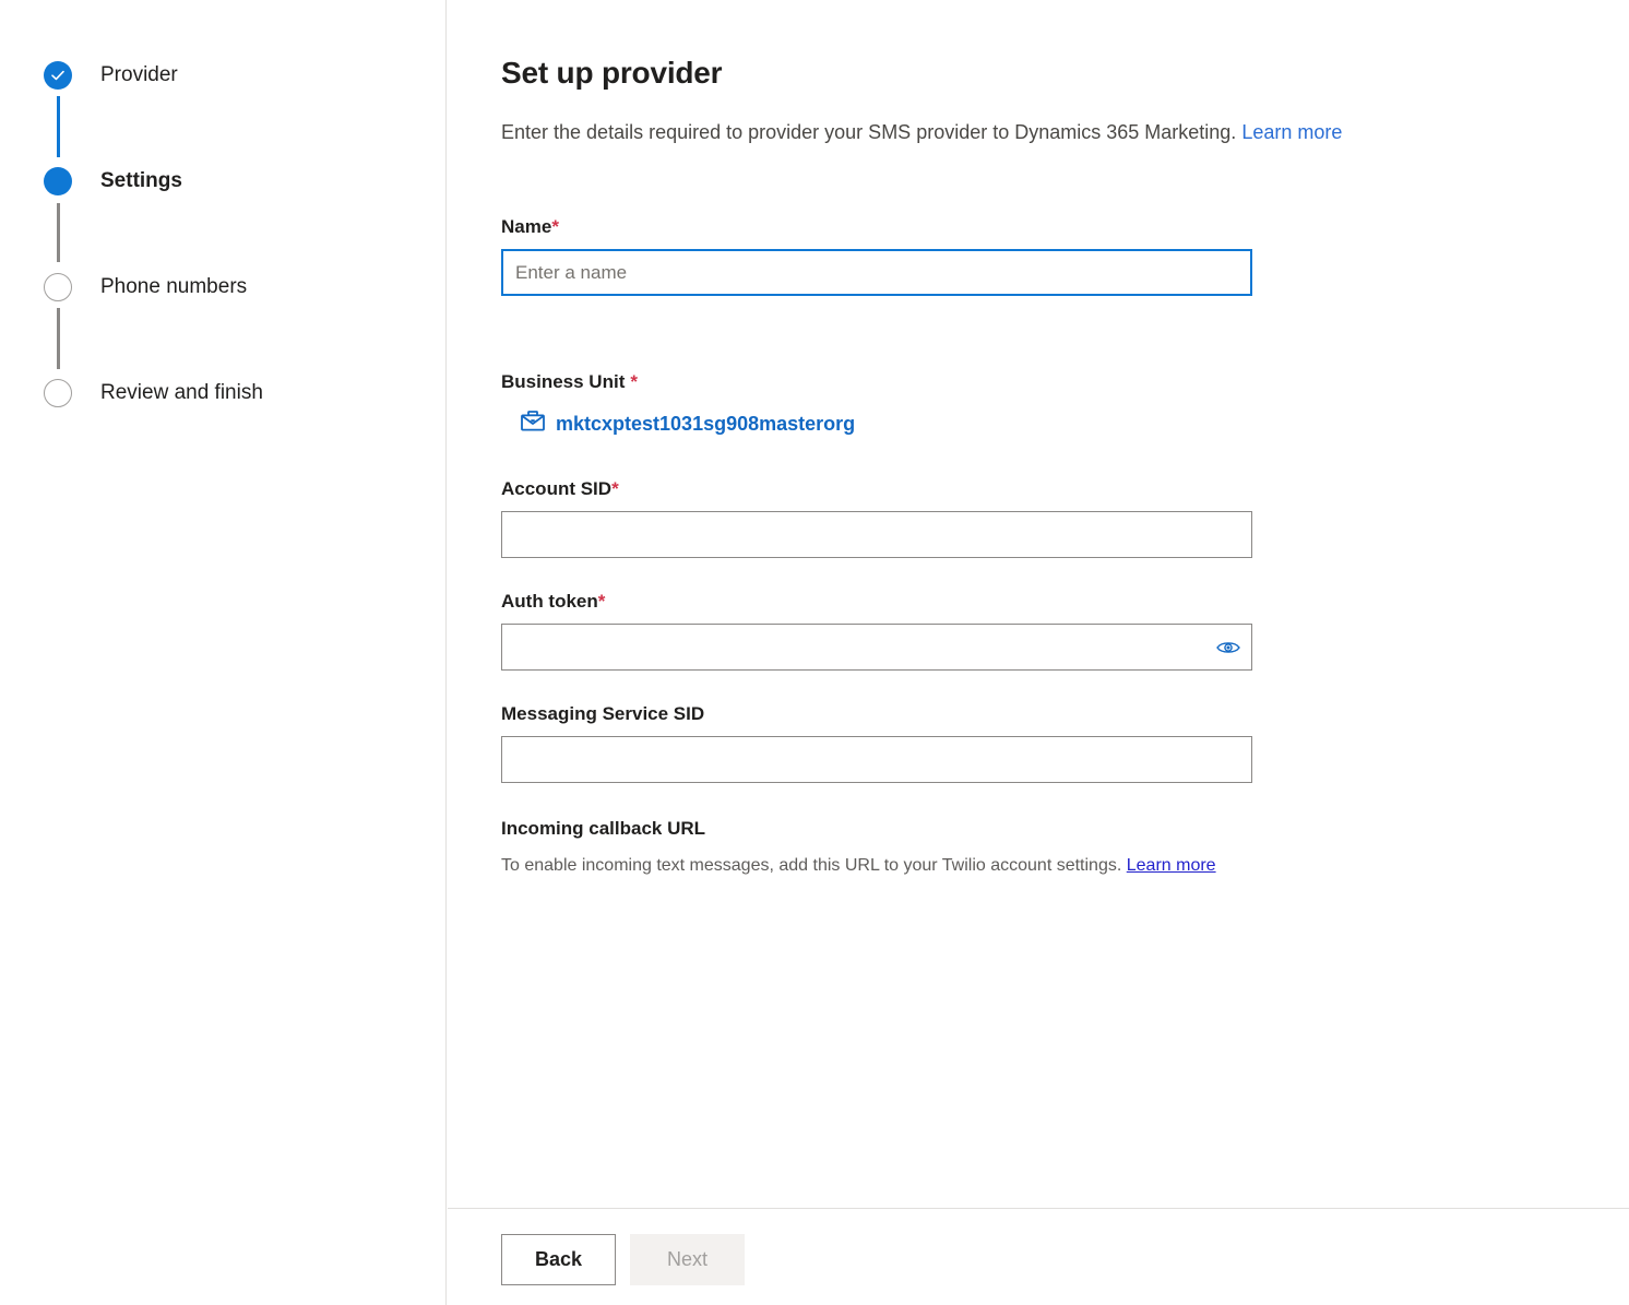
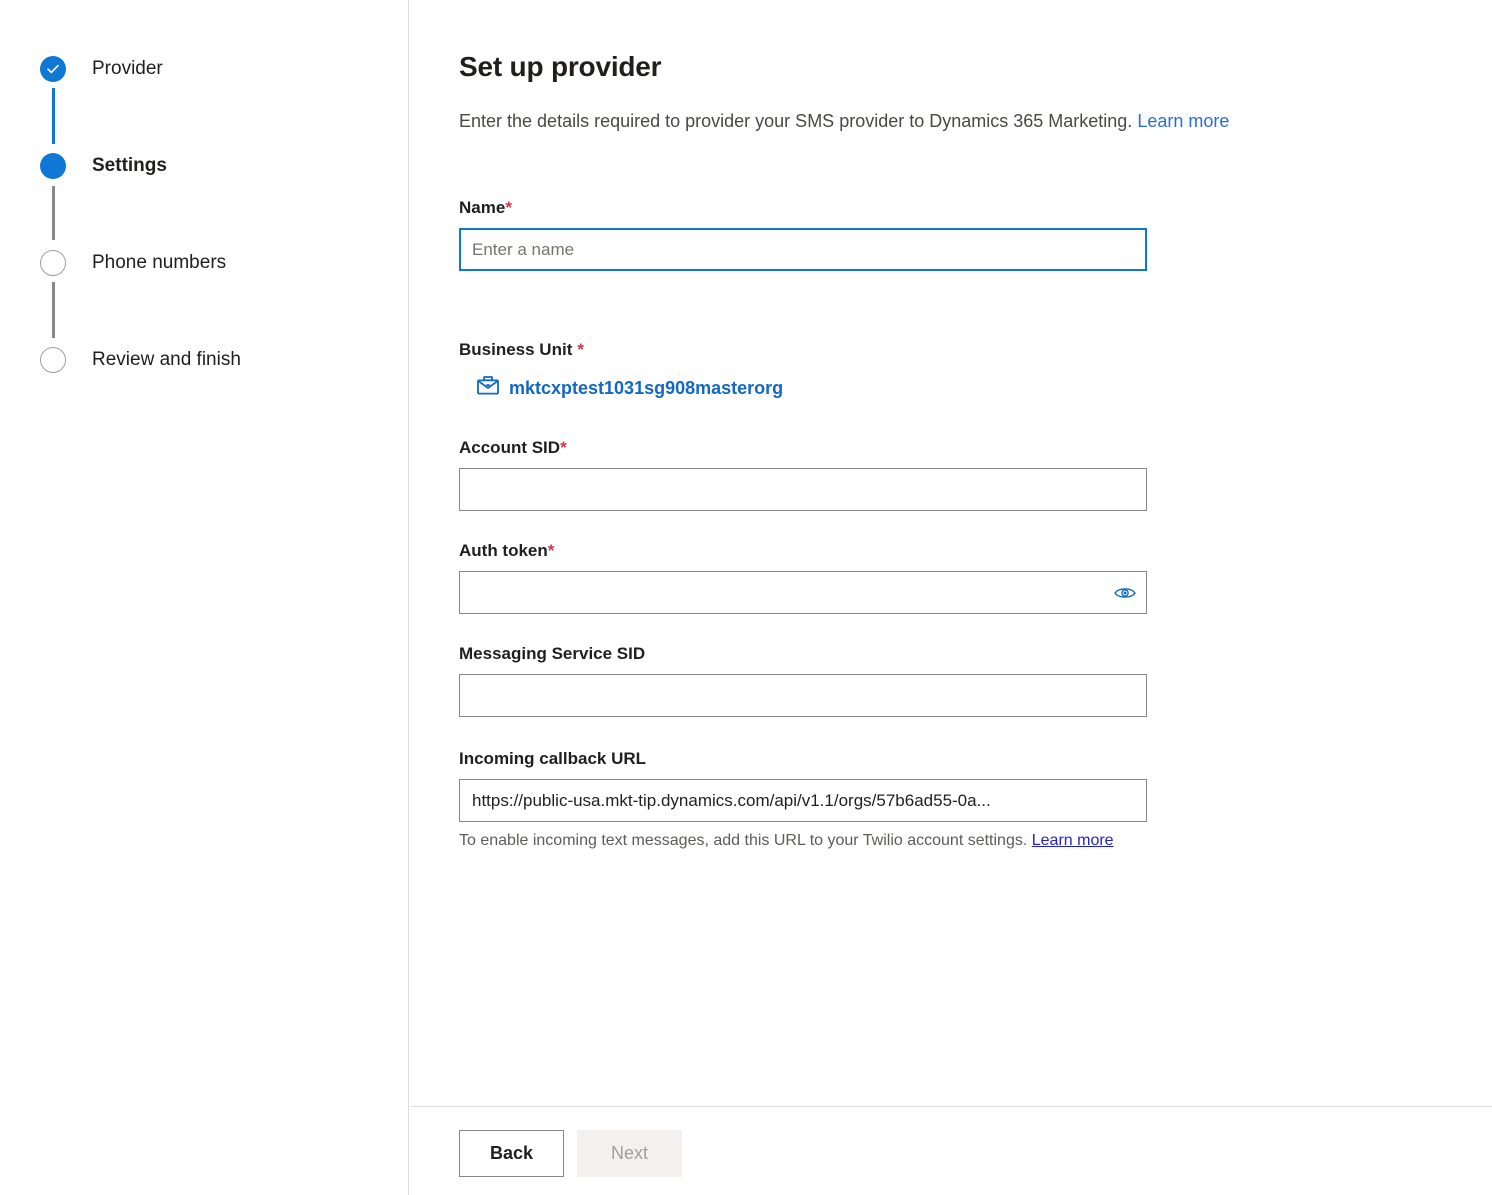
  Provider
  Settings
  Phone numbers
  Review and finish
  Set up provider
  Enter the details required to provider your SMS provider to Dynamics 365 Marketing. Learn more
  Name*
  Enter a name
  Business Unit *
  mktcxptest1031sg908masterorg
  Account SID*
  Auth token*
  Messaging Service SID
  Incoming callback URL
+ https://public-usa.mkt-tip.dynamics.com/api/v1.1/orgs/57b6ad55-0a...
  To enable incoming text messages, add this URL to your Twilio account settings. Learn more
  Back
  Next
